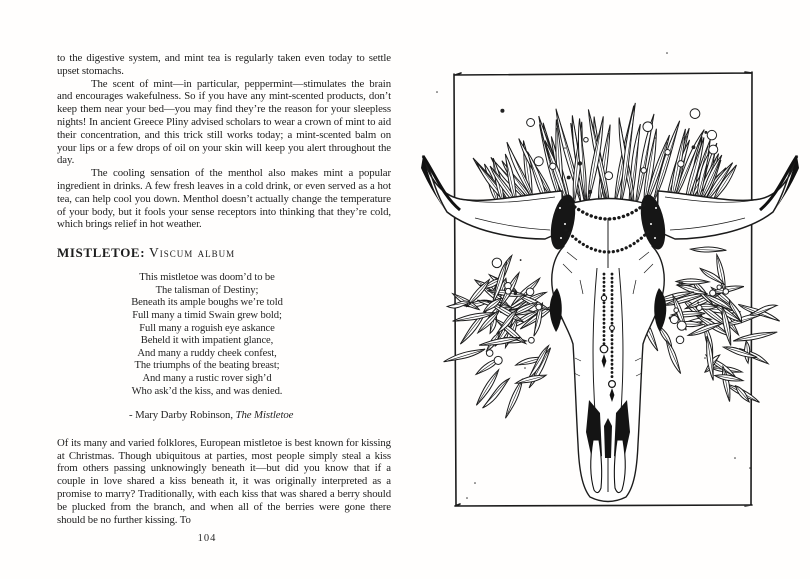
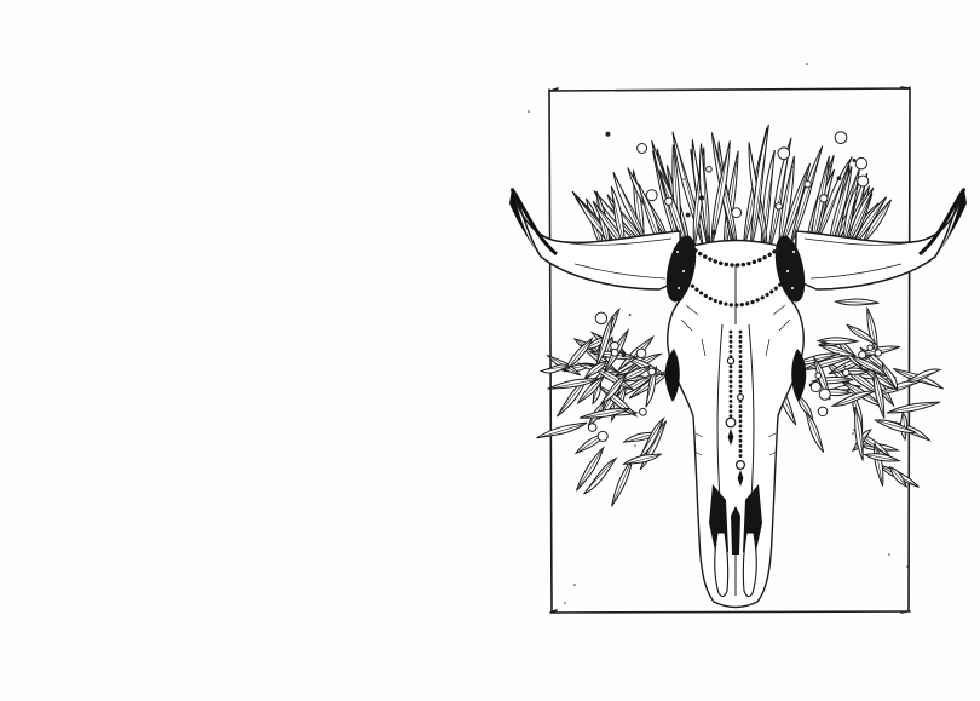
- to the digestive system, and mint tea is regularly taken even today to settle upset stomachs.
- The scent of mint—in particular, peppermint—stimulates the brain and encourages wakefulness. So if you have any mint-scented products, don’t keep them near your bed—you may find they’re the reason for your sleepless nights! In ancient Greece Pliny advised scholars to wear a crown of mint to aid their concentration, and this trick still works today; a mint-scented balm on your lips or a few drops of oil on your skin will keep you alert throughout the day.
- The cooling sensation of the menthol also makes mint a popular ingredient in drinks. A few fresh leaves in a cold drink, or even served as a hot tea, can help cool you down. Menthol doesn’t actually change the temperature of your body, but it fools your sense receptors into thinking that they’re cold, which brings relief in hot weather.
- MISTLETOE: Viscum album
- This mistletoe was doom’d to be
- The talisman of Destiny;
- Beneath its ample boughs we’re told
- Full many a timid Swain grew bold;
- Full many a roguish eye askance
- Beheld it with impatient glance,
- And many a ruddy cheek confest,
- The triumphs of the beating breast;
- And many a rustic rover sigh’d
- Who ask’d the kiss, and was denied.
- - Mary Darby Robinson, The Mistletoe
- Of its many and varied folklores, European mistletoe is best known for kissing at Christmas. Though ubiquitous at parties, most people simply steal a kiss from others passing unknowingly beneath it—but did you know that if a couple in love shared a kiss beneath it, it was originally interpreted as a promise to marry? Traditionally, with each kiss that was shared a berry should be plucked from the branch, and when all of the berries were gone there should be no further kissing. To
- 104
